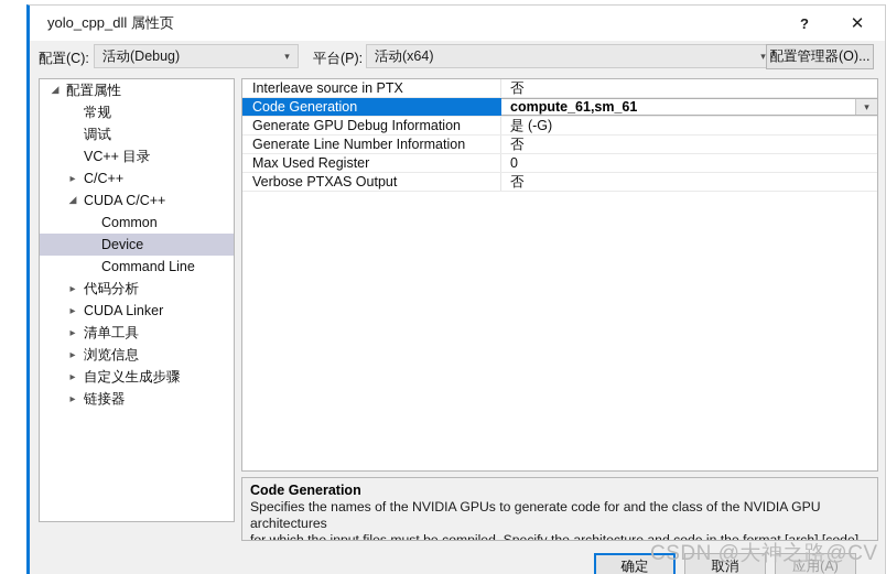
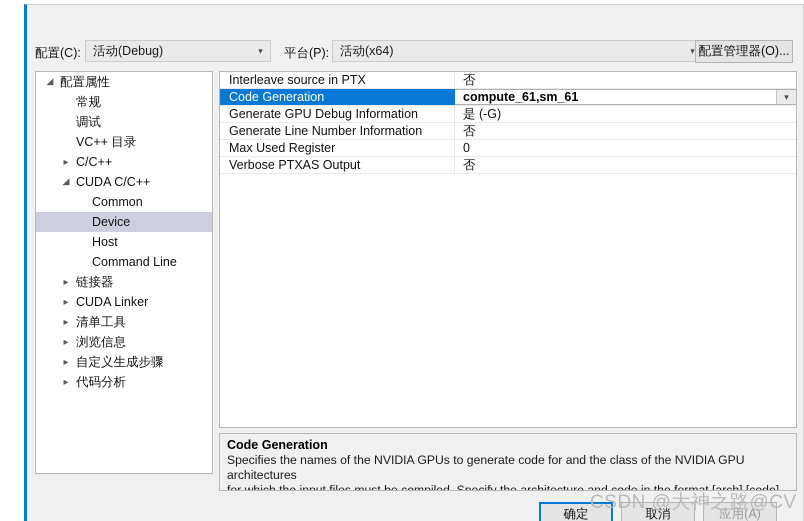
- yolo_cpp_dll 属性页
- ?
- ✕
  配置(C):
  活动(Debug)
  ▾
  平台(P):
  活动(x64)
  ▾
  配置管理器(O)...
  配置属性
  常规
  调试
  VC++ 目录
  C/C++
  CUDA C/C++
  Common
  Device
+ Host
  Command Line
- 代码分析
+ 链接器
  CUDA Linker
  清单工具
  浏览信息
  自定义生成步骤
- 链接器
+ 代码分析
  Interleave source in PTX
  否
  Code Generation
  compute_61,sm_61
  ▾
  Generate GPU Debug Information
  是 (-G)
  Generate Line Number Information
  否
  Max Used Register
  0
  Verbose PTXAS Output
  否
  Code Generation
  Specifies the names of the NVIDIA GPUs to generate code for and the class of the NVIDIA GPU architectures
  for which the input files must be compiled. Specify the architecture and code in the format [arch],[code],
  确定
  取消
  应用(A)
  CSDN @大神之路@CV
